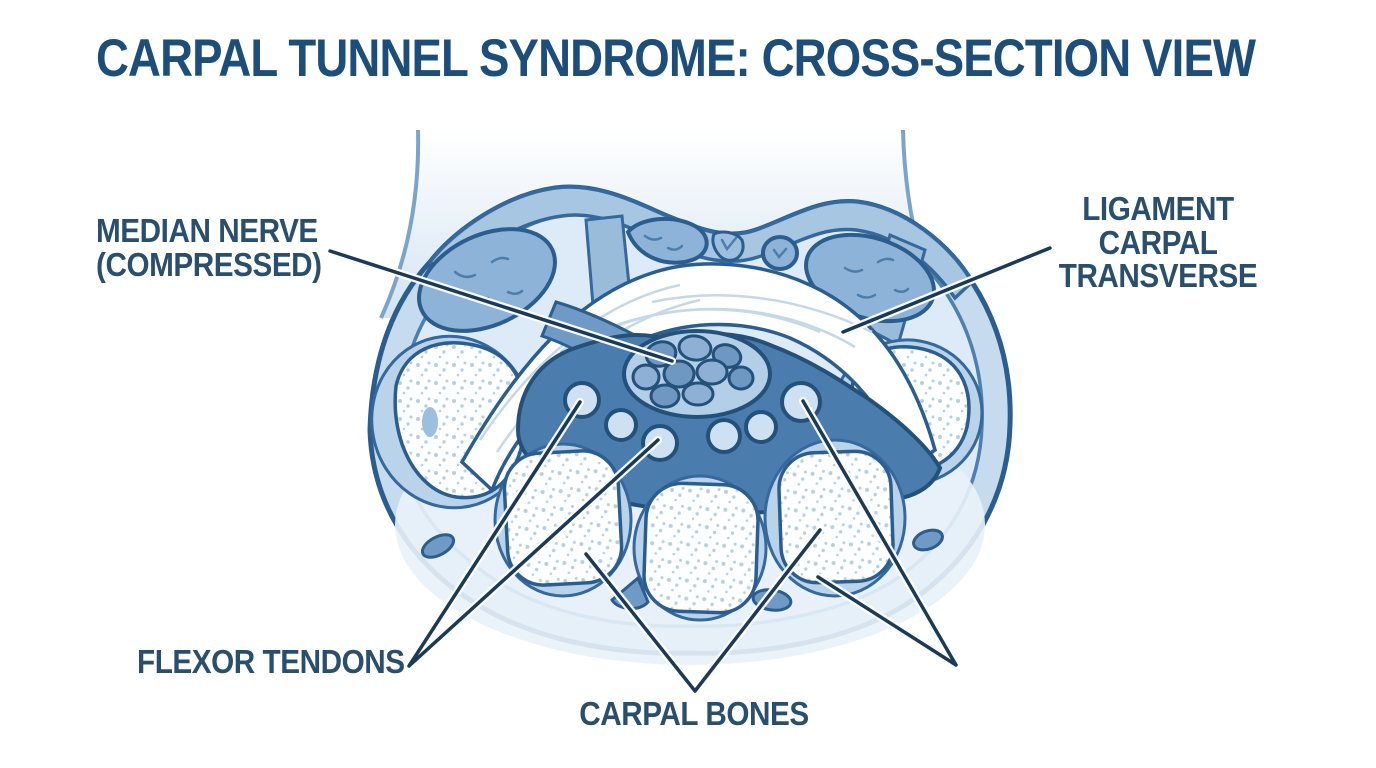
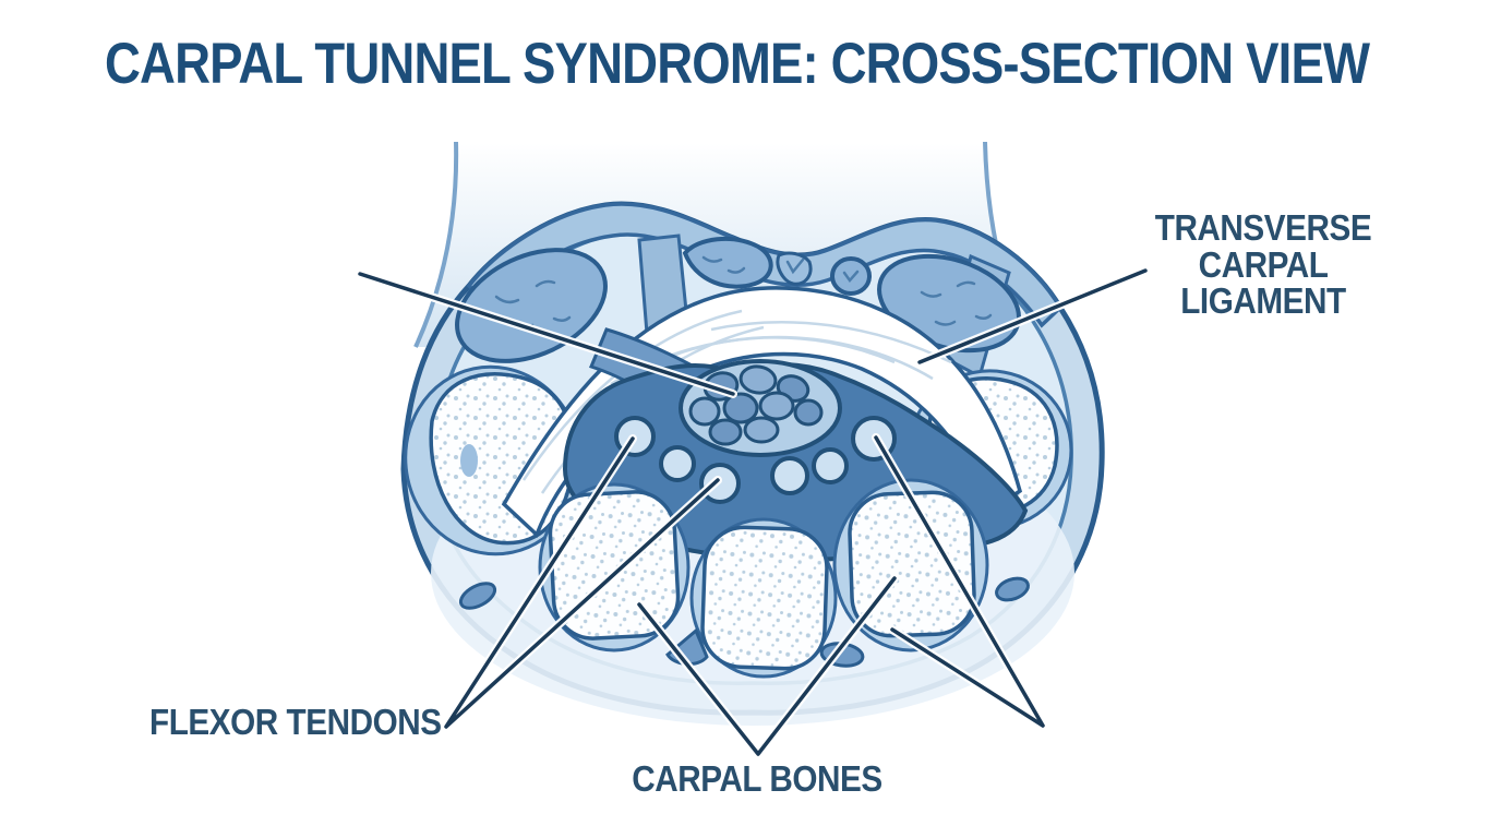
  CARPAL TUNNEL SYNDROME: CROSS-SECTION VIEW
- MEDIAN NERVE
- (COMPRESSED)
- LIGAMENT
+ TRANSVERSE
  CARPAL
- TRANSVERSE
+ LIGAMENT
  FLEXOR TENDONS
  CARPAL BONES
